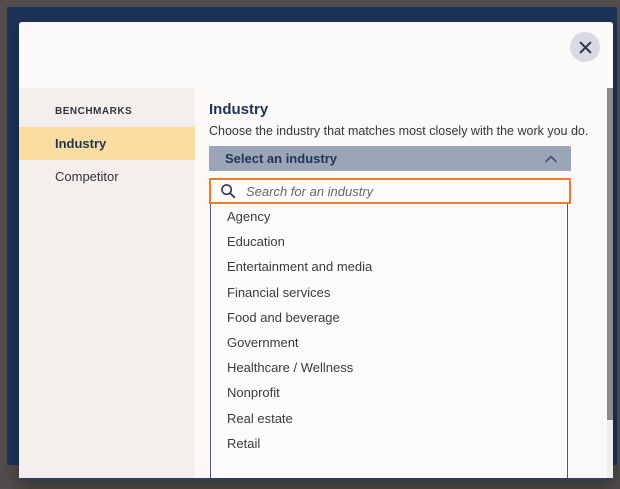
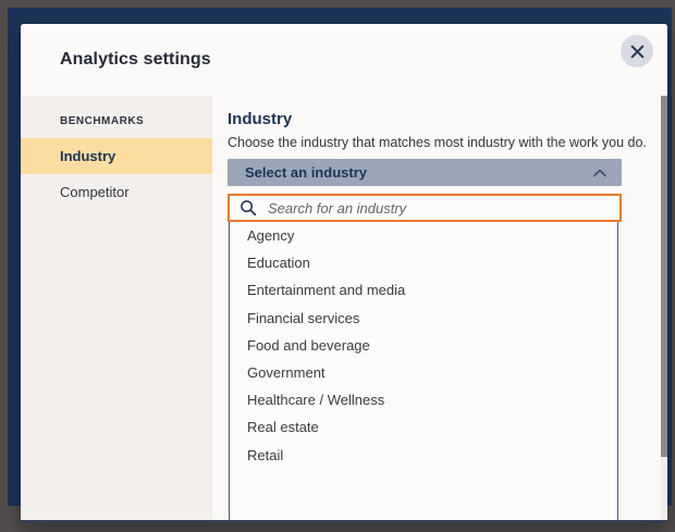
+ Analytics settings
  BENCHMARKS
  Industry
  Competitor
  Industry
- Choose the industry that matches most closely with the work you do.
+ Choose the industry that matches most industry with the work you do.
  Select an industry
  Search for an industry
  Agency
  Education
  Entertainment and media
  Financial services
  Food and beverage
  Government
  Healthcare / Wellness
- Nonprofit
  Real estate
  Retail
